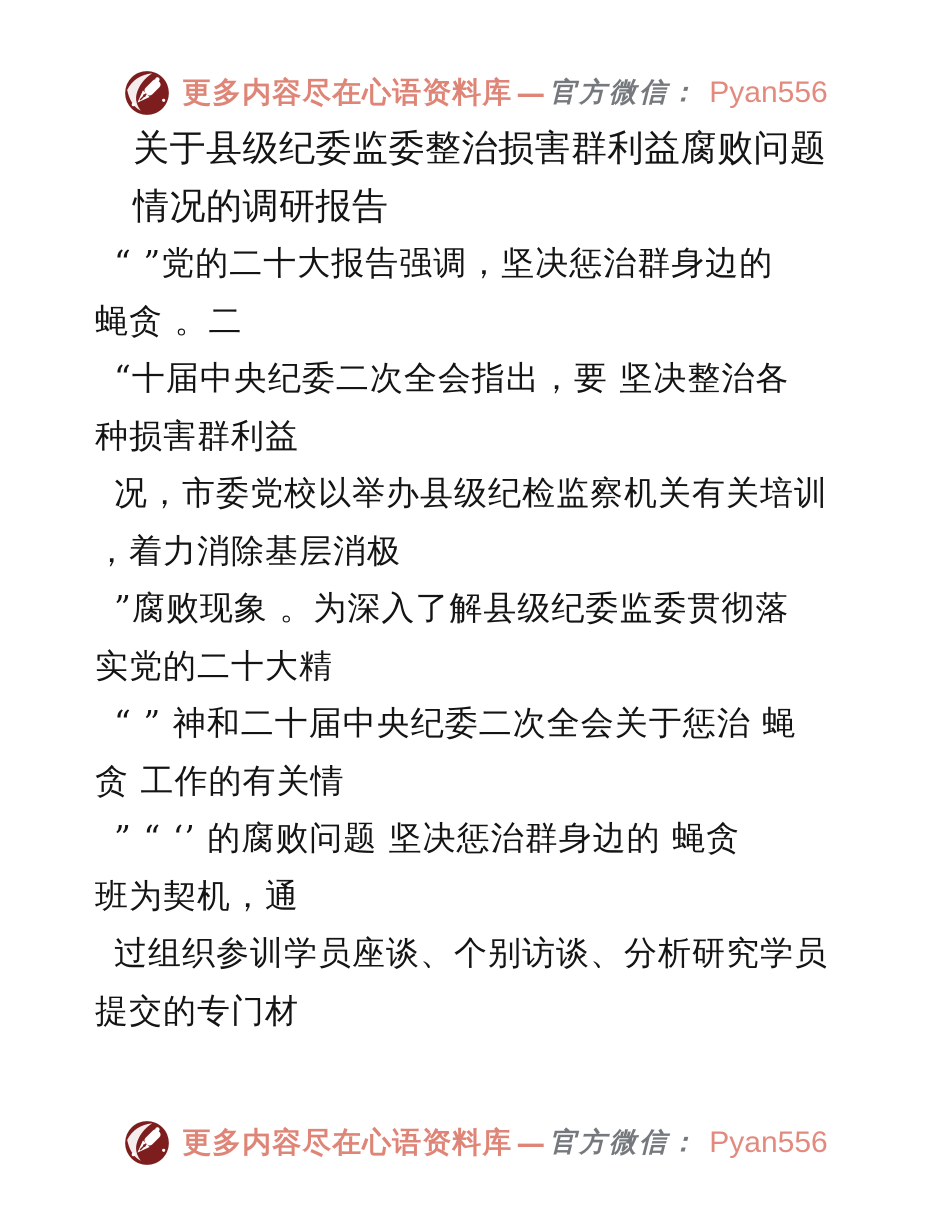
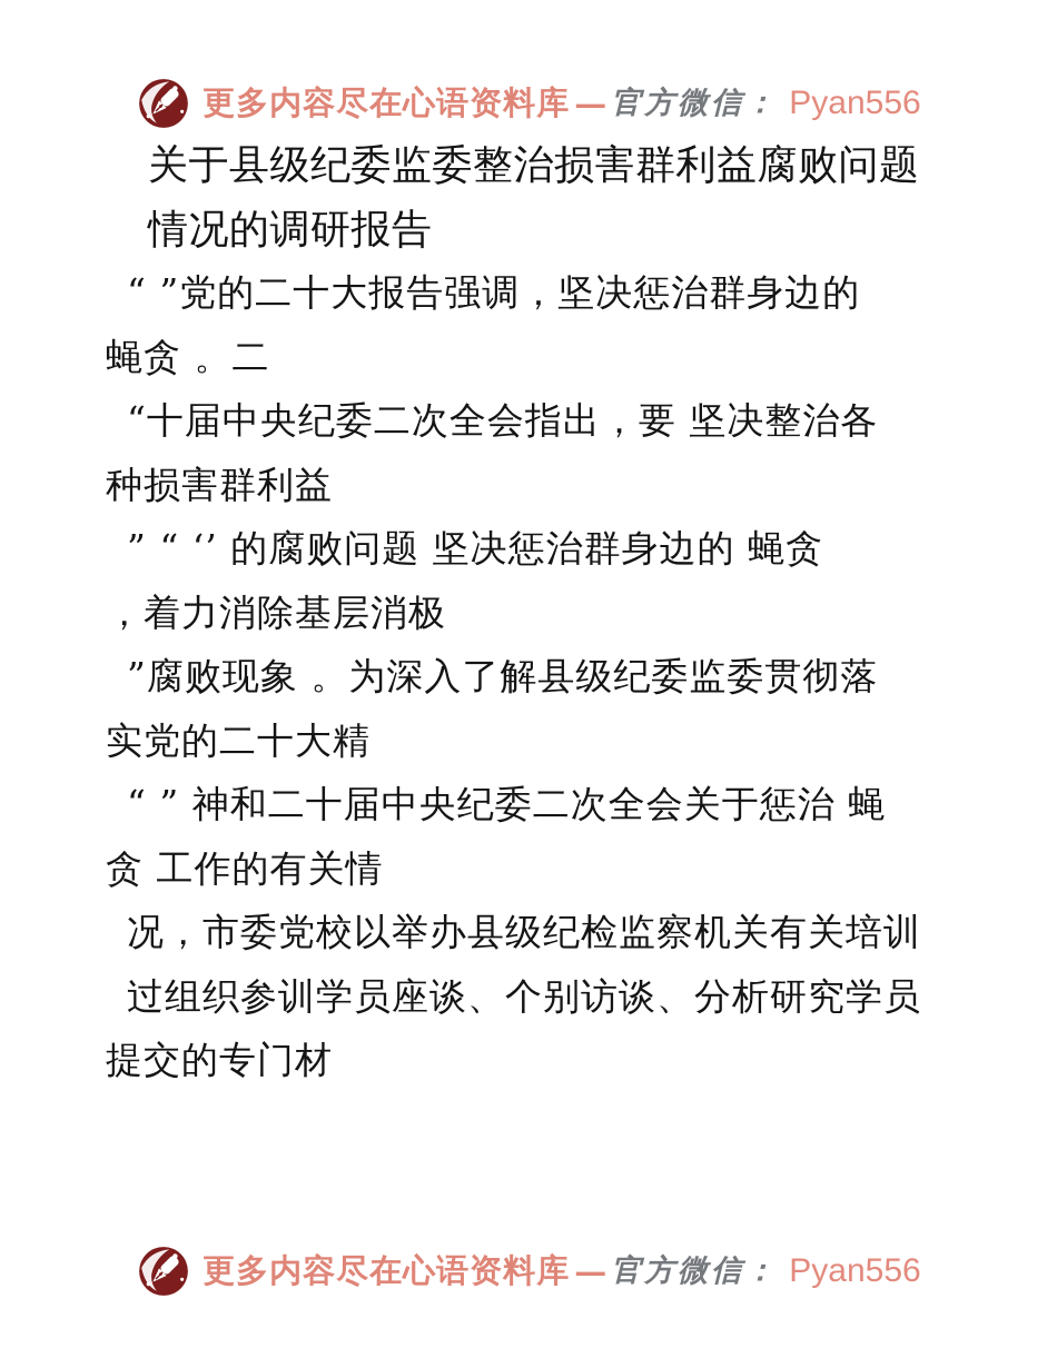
  更多内容尽在心语资料库
  —
  官方微信：
  Pyan556
  关于县级纪委监委整治损害群利益腐败问题
  情况的调研报告
  “ ”党的二十大报告强调，坚决惩治群身边的
  蝇贪 。二
  “十届中央纪委二次全会指出，要 坚决整治各
  种损害群利益
- 况，市委党校以举办县级纪检监察机关有关培训
+ ” “ ‘’ 的腐败问题 坚决惩治群身边的 蝇贪
  ，着力消除基层消极
  ”腐败现象 。为深入了解县级纪委监委贯彻落
  实党的二十大精
  “ ” 神和二十届中央纪委二次全会关于惩治 蝇
  贪 工作的有关情
- ” “ ‘’ 的腐败问题 坚决惩治群身边的 蝇贪
+ 况，市委党校以举办县级纪检监察机关有关培训
- 班为契机，通
  过组织参训学员座谈、个别访谈、分析研究学员
  提交的专门材
  更多内容尽在心语资料库
  —
  官方微信：
  Pyan556
